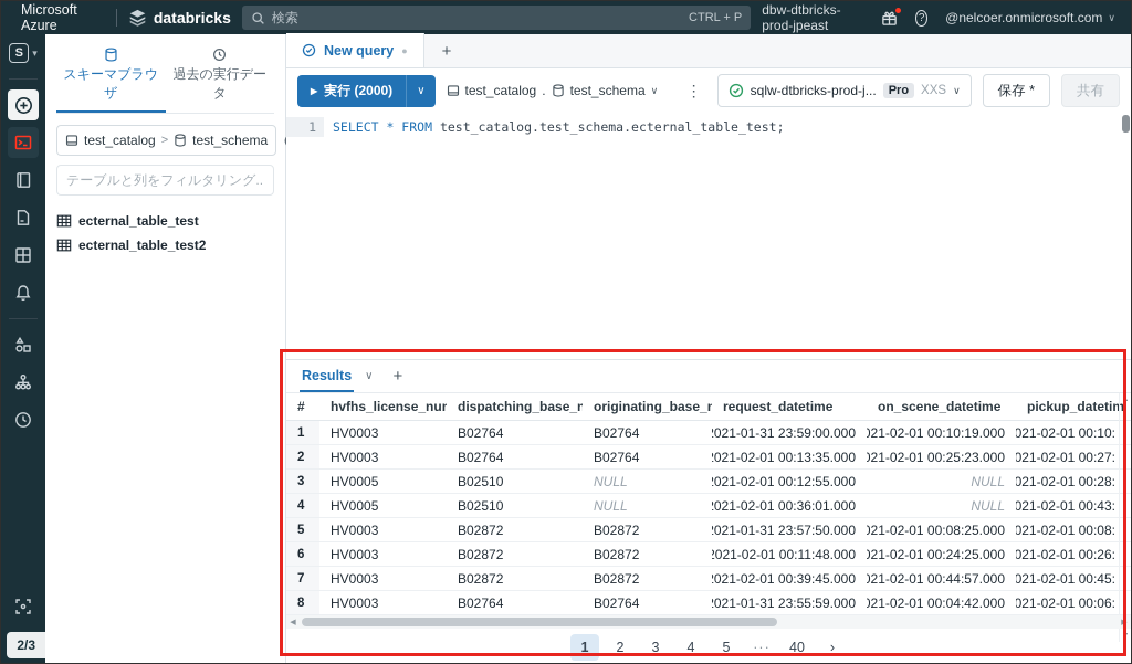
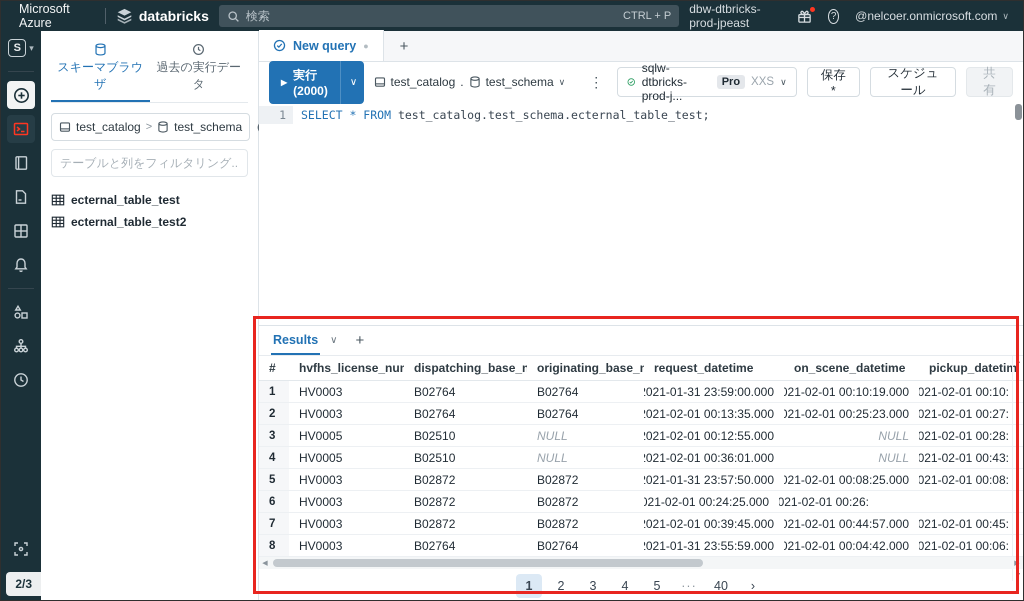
  Microsoft Azure
  databricks
  検索
  CTRL + P
  dbw-dtbricks-prod-jpeast
  ?
  @nelcoer.onmicrosoft.com
  ∨
  S
  ▾
  2/3
  スキーマブラウザ
  過去の実行データ
  test_catalog
  >
  test_schema
  テーブルと列をフィルタリング..
  ecternal_table_test
  ecternal_table_test2
  New query
  ●
  +
  ▶
  実行 (2000)
  ∨
  test_catalog
  .
  test_schema
  ∨
  ⋮
  sqlw-dtbricks-prod-j...
  Pro
  XXS
  ∨
  保存 *
+ スケジュール
  共有
  1
  SELECT * FROM test_catalog.test_schema.ecternal_table_test;
  Results
  ∨
  +
  #
  hvfhs_license_nu
  dispatching_base_n
  originating_base_n
  request_datetime
  on_scene_datetime
  pickup_datetim
  1
  HV0003
  B02764
  B02764
  021-01-31 23:59:00.000
  021-02-01 00:10:19.000
  021-02-01 00:10:
  2
  HV0003
  B02764
  B02764
  021-02-01 00:13:35.000
  021-02-01 00:25:23.000
  021-02-01 00:27:
  3
  HV0005
  B02510
  NULL
  021-02-01 00:12:55.000
  NULL
  021-02-01 00:28:
  4
  HV0005
  B02510
  NULL
  021-02-01 00:36:01.000
  NULL
  021-02-01 00:43:
  5
  HV0003
  B02872
  B02872
  021-01-31 23:57:50.000
  021-02-01 00:08:25.000
  021-02-01 00:08:
  6
  HV0003
  B02872
  B02872
- 2021-02-01 00:11:48.000
  021-02-01 00:24:25.000
  021-02-01 00:26:
  7
  HV0003
  B02872
  B02872
  021-02-01 00:39:45.000
  021-02-01 00:44:57.000
  021-02-01 00:45:
  8
  HV0003
  B02764
  B02764
  021-01-31 23:55:59.000
  021-02-01 00:04:42.000
  021-02-01 00:06:
  1
  2
  3
  4
  5
  ···
  40
  ›
